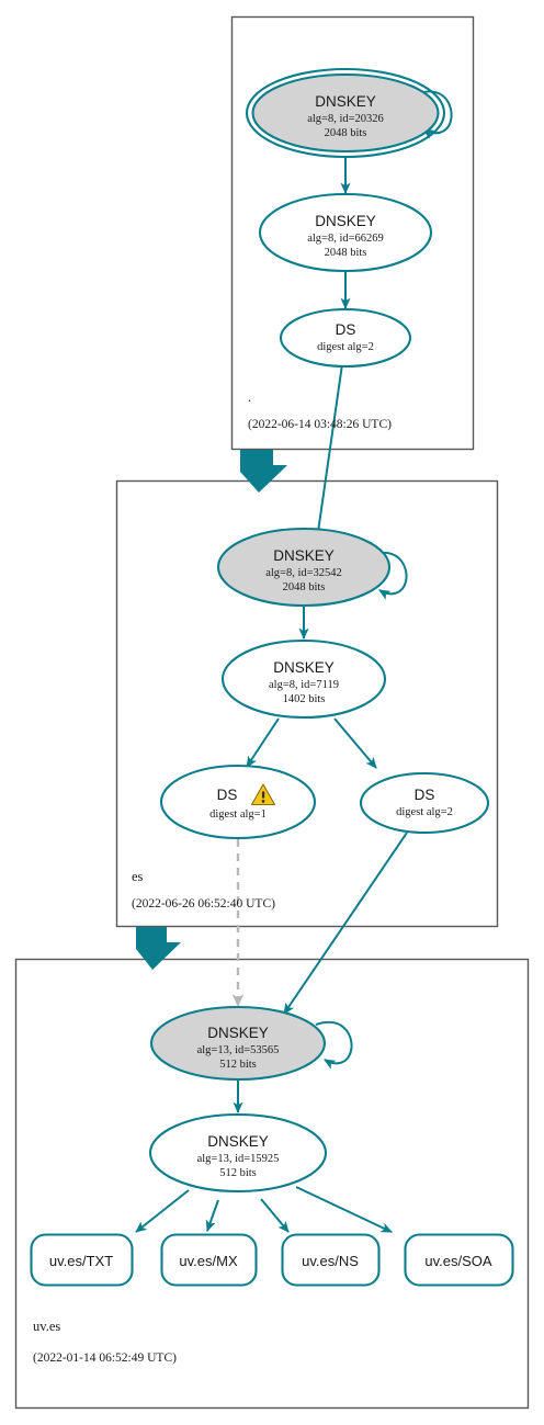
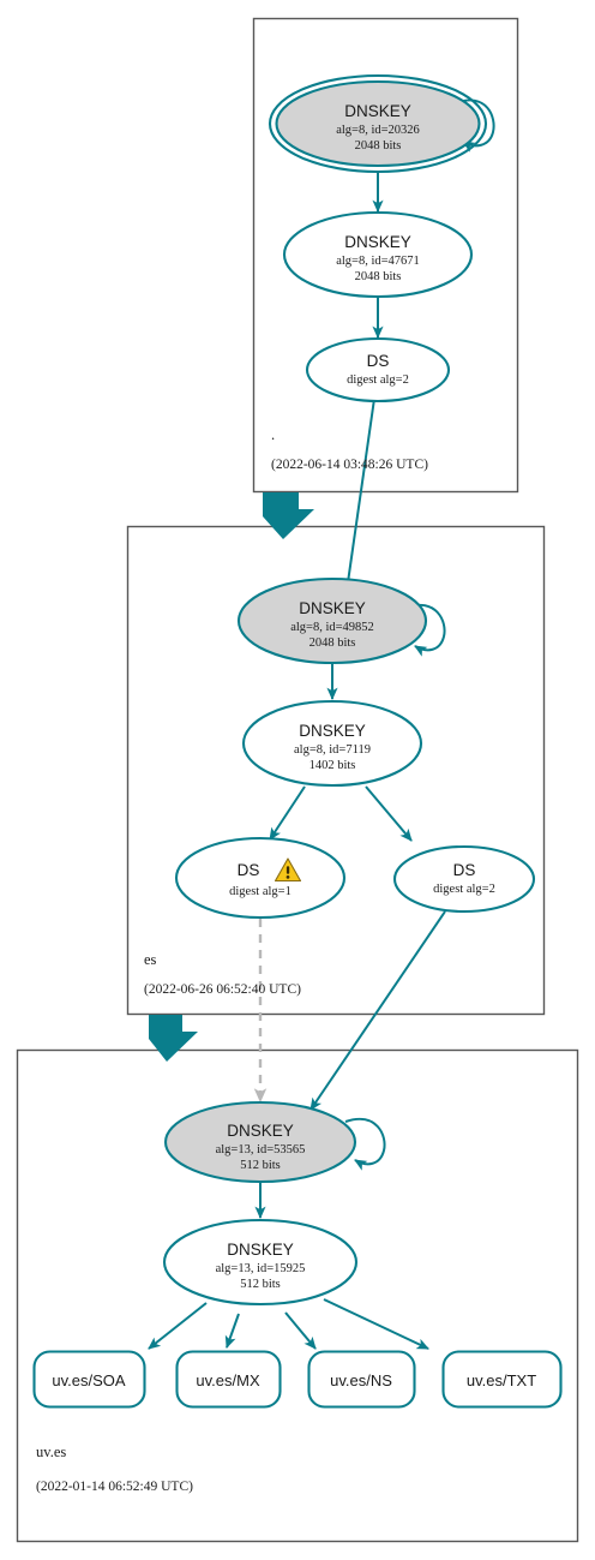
  DNSKEY
  alg=8, id=20326
  2048 bits
  DNSKEY
- alg=8, id=66269
+ alg=8, id=47671
  2048 bits
  DS
  digest alg=2
  .
  (2022-06-14 03:48:26 UTC)
  DNSKEY
- alg=8, id=32542
+ alg=8, id=49852
  2048 bits
  DNSKEY
  alg=8, id=7119
  1402 bits
  DS
  digest alg=1
  DS
  digest alg=2
  es
  (2022-06-26 06:52:40 UTC)
  DNSKEY
  alg=13, id=53565
  512 bits
  DNSKEY
  alg=13, id=15925
  512 bits
- uv.es/TXT
+ uv.es/SOA
  uv.es/MX
  uv.es/NS
- uv.es/SOA
+ uv.es/TXT
  uv.es
  (2022-01-14 06:52:49 UTC)
